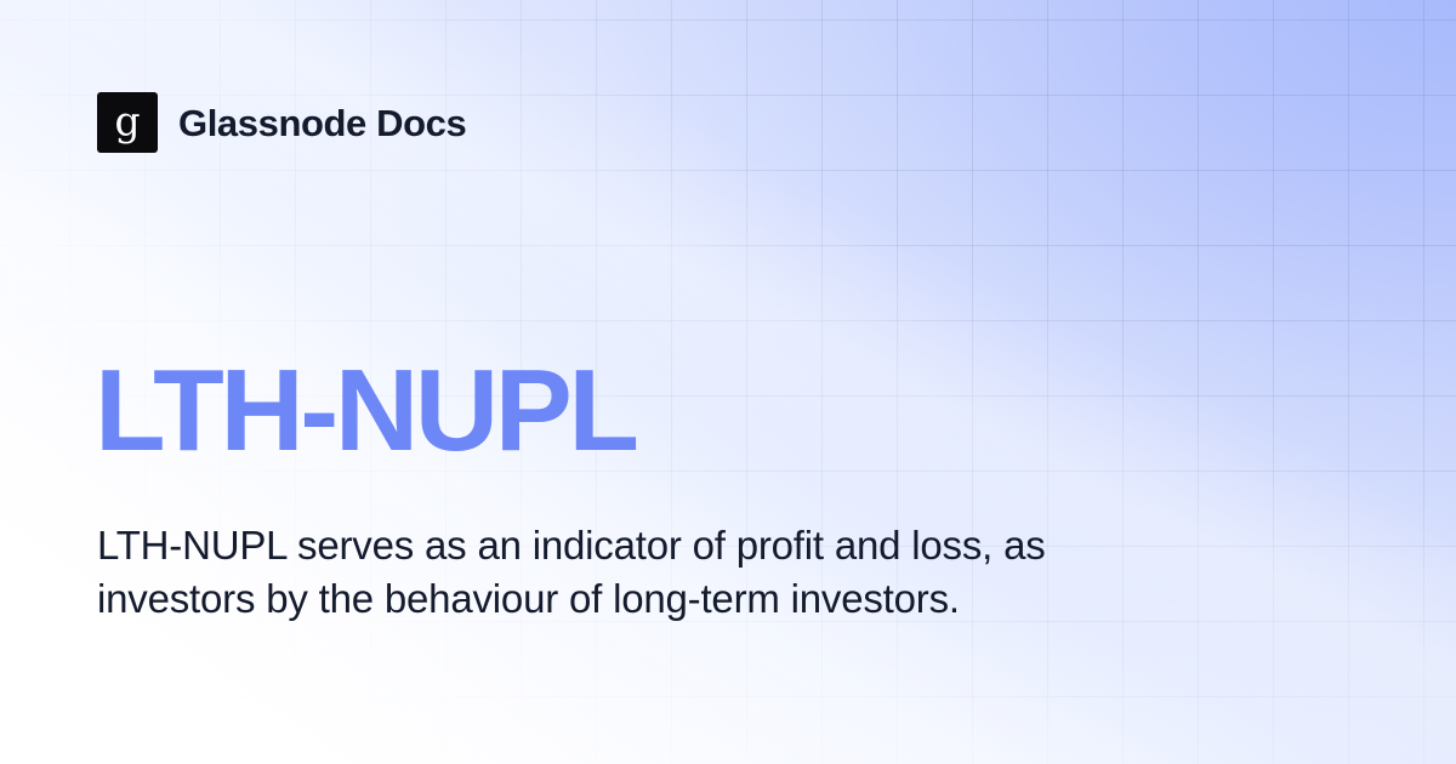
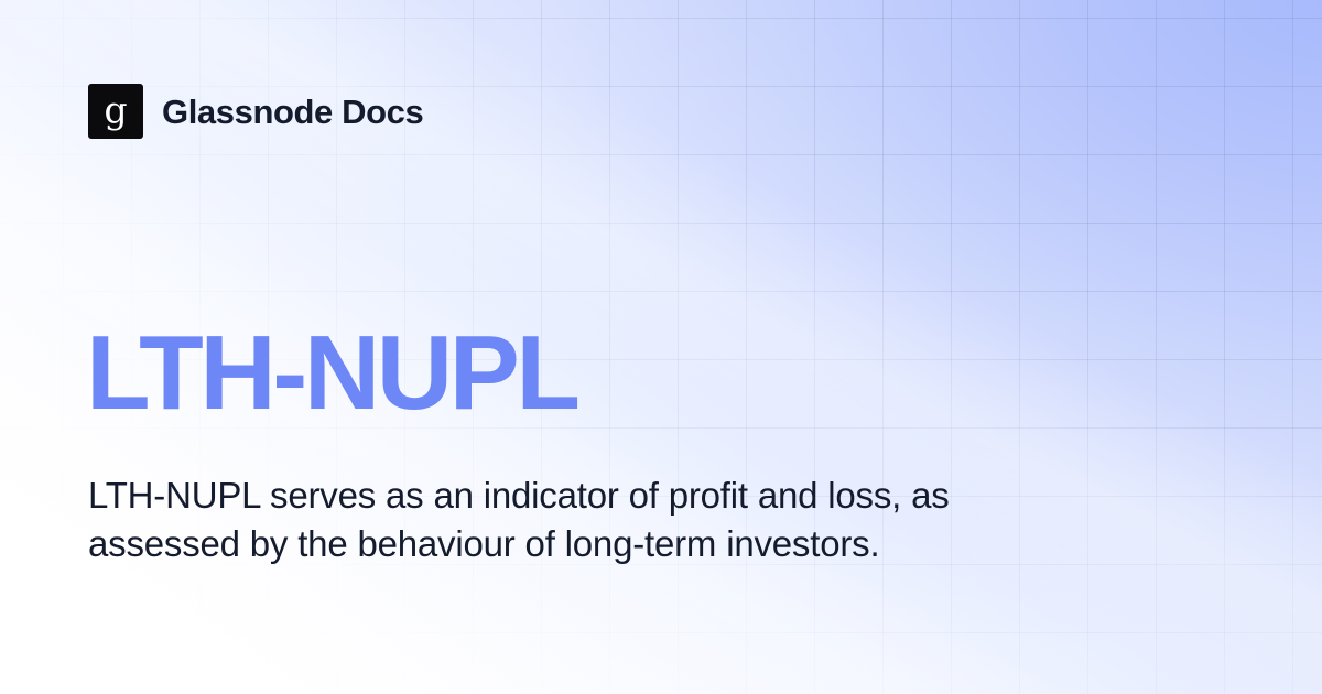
  g
  Glassnode Docs
  LTH-NUPL
- LTH-NUPL serves as an indicator of profit and loss, as investors by the behaviour of long-term investors.
+ LTH-NUPL serves as an indicator of profit and loss, as assessed by the behaviour of long-term investors.
